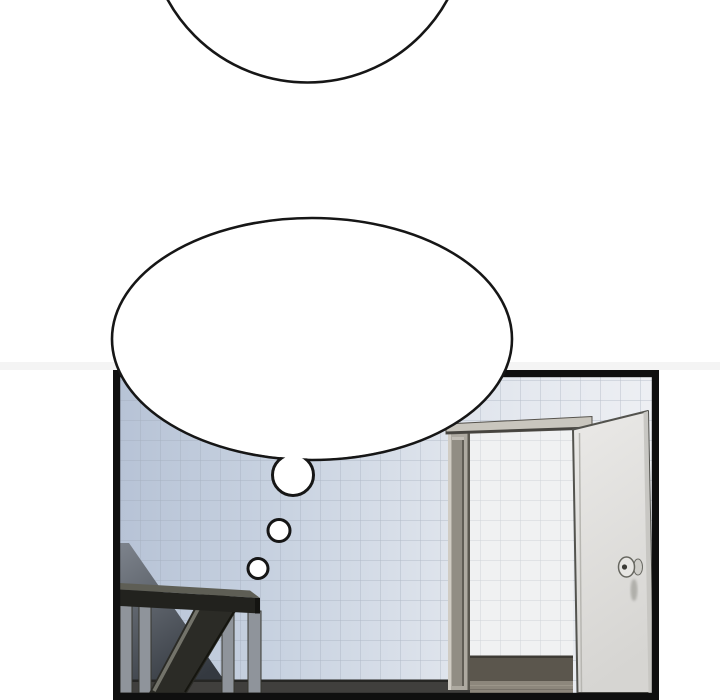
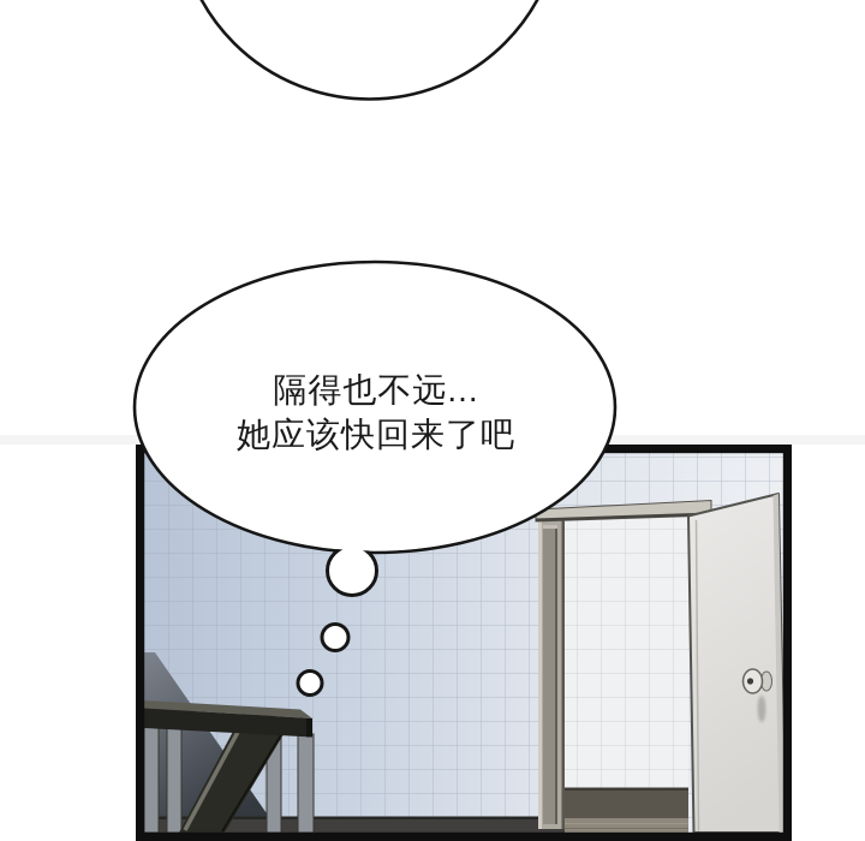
+ 隔得也不远...
+ 她应该快回来了吧
